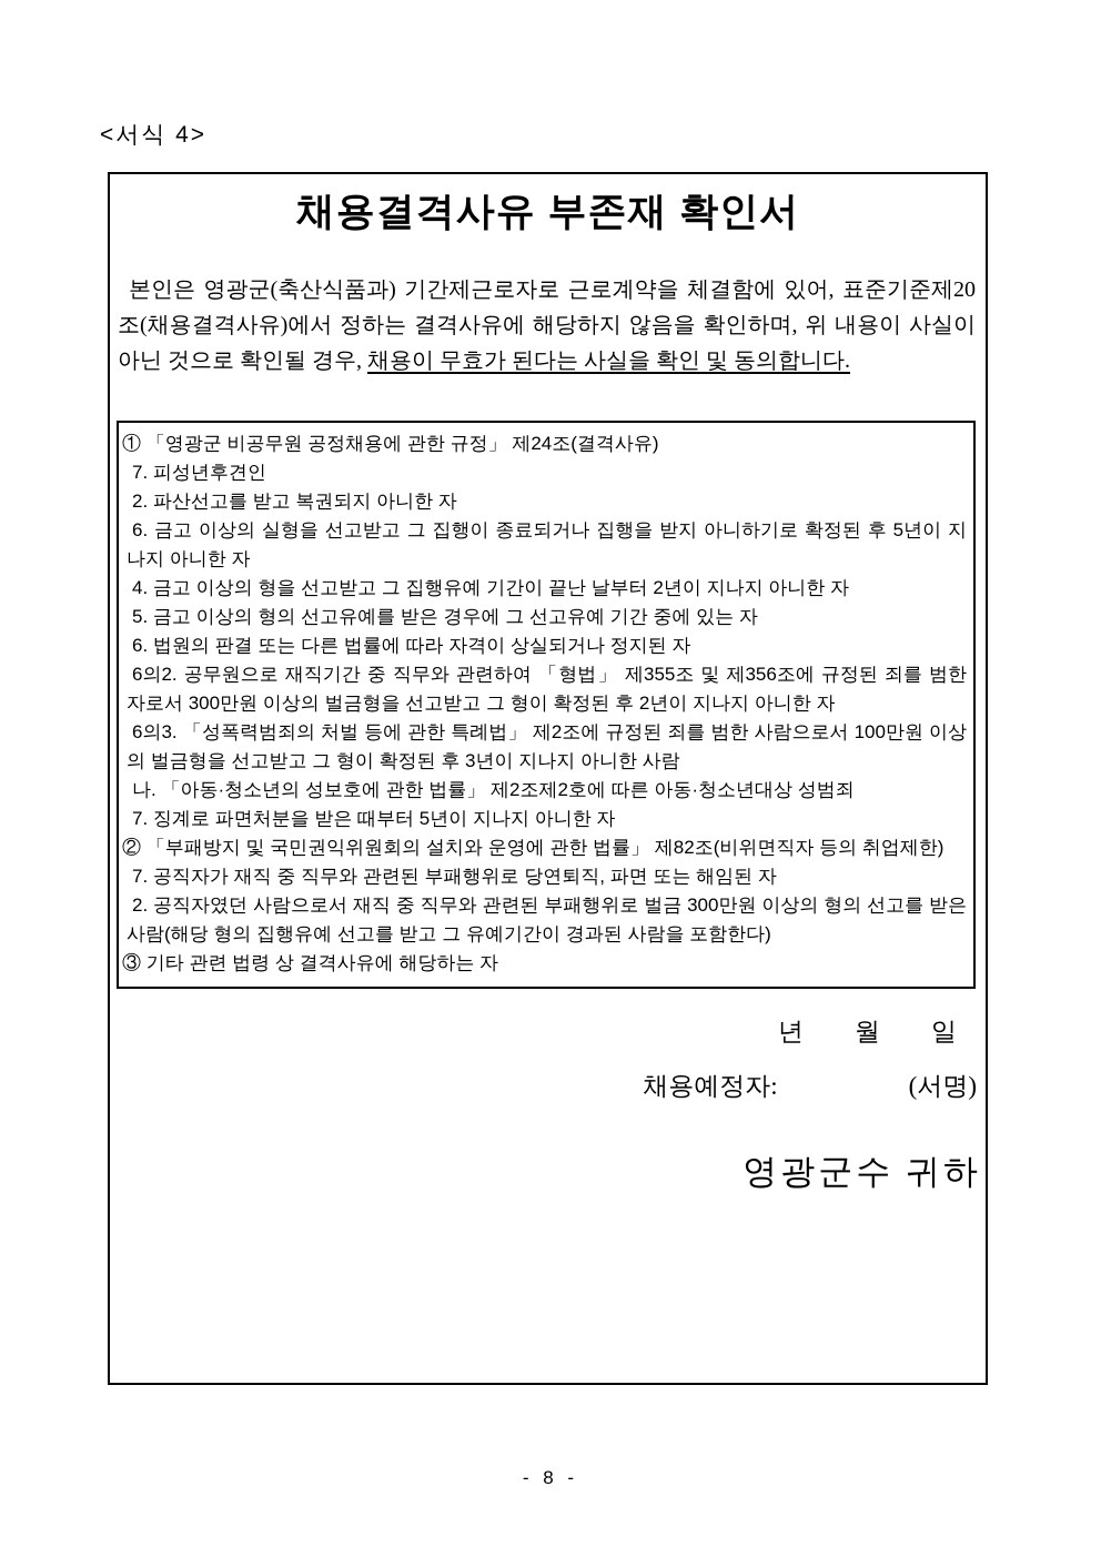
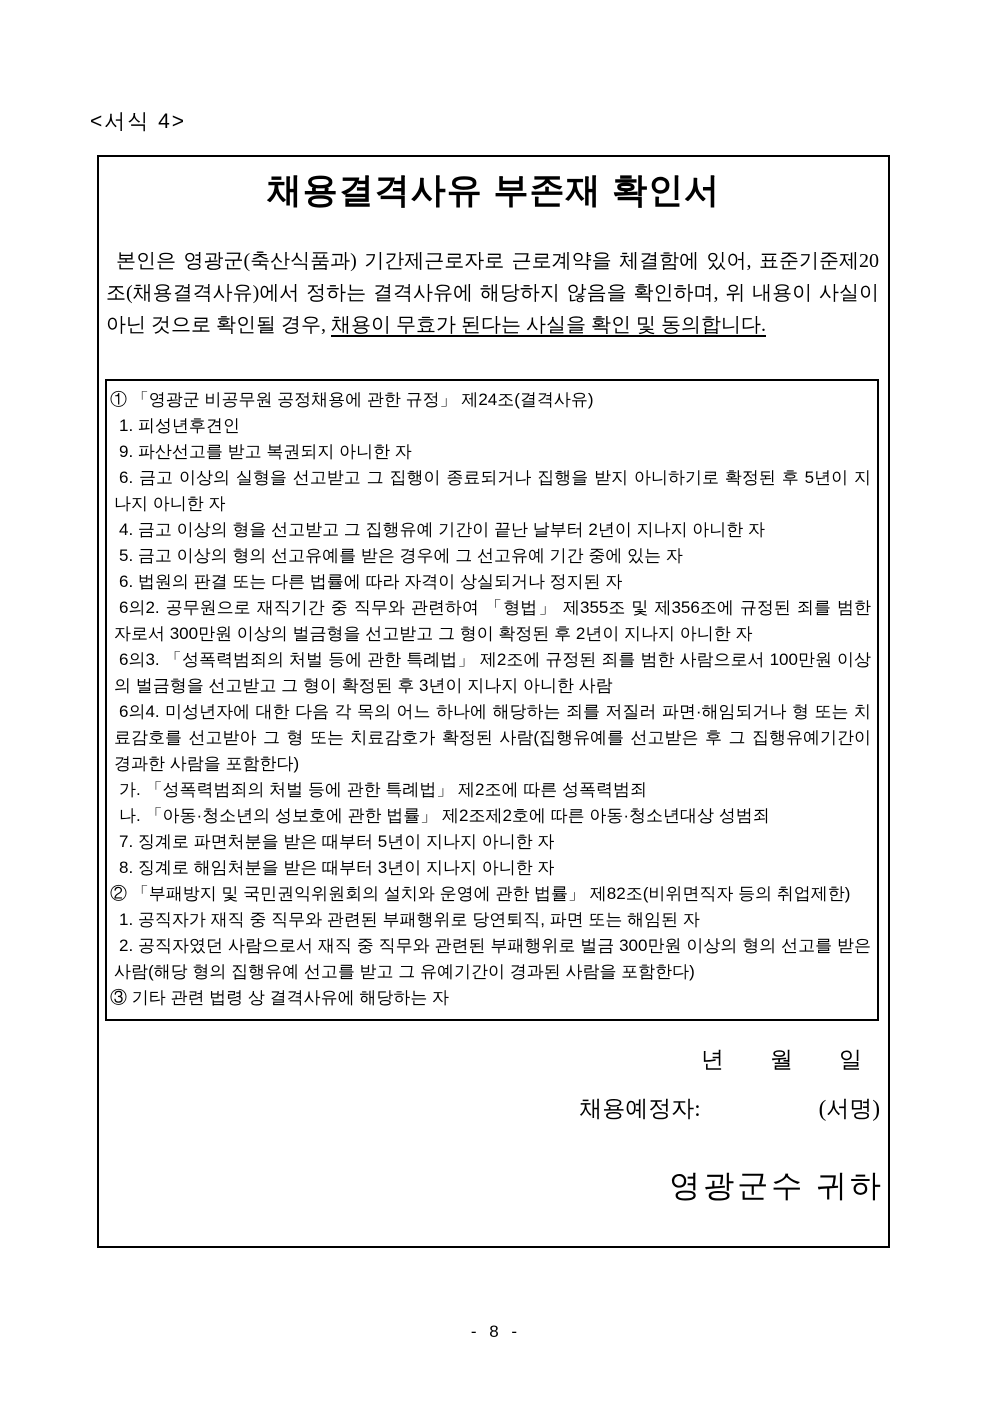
  <서식 4>
  채용결격사유 부존재 확인서
  본인은 영광군(축산식품과) 기간제근로자로 근로계약을 체결함에 있어, 표준기준제20조(채용결격사유)에서 정하는 결격사유에 해당하지 않음을 확인하며, 위 내용이 사실이 아닌 것으로 확인될 경우, 채용이 무효가 된다는 사실을 확인 및 동의합니다.
  ① 「영광군 비공무원 공정채용에 관한 규정」 제24조(결격사유)
- 7. 피성년후견인
+ 1. 피성년후견인
- 2. 파산선고를 받고 복권되지 아니한 자
+ 9. 파산선고를 받고 복권되지 아니한 자
  6. 금고 이상의 실형을 선고받고 그 집행이 종료되거나 집행을 받지 아니하기로 확정된 후 5년이 지나지 아니한 자
  4. 금고 이상의 형을 선고받고 그 집행유예 기간이 끝난 날부터 2년이 지나지 아니한 자
  5. 금고 이상의 형의 선고유예를 받은 경우에 그 선고유예 기간 중에 있는 자
  6. 법원의 판결 또는 다른 법률에 따라 자격이 상실되거나 정지된 자
  6의2. 공무원으로 재직기간 중 직무와 관련하여 「형법」 제355조 및 제356조에 규정된 죄를 범한 자로서 300만원 이상의 벌금형을 선고받고 그 형이 확정된 후 2년이 지나지 아니한 자
  6의3. 「성폭력범죄의 처벌 등에 관한 특례법」 제2조에 규정된 죄를 범한 사람으로서 100만원 이상의 벌금형을 선고받고 그 형이 확정된 후 3년이 지나지 아니한 사람
+ 6의4. 미성년자에 대한 다음 각 목의 어느 하나에 해당하는 죄를 저질러 파면·해임되거나 형 또는 치료감호를 선고받아 그 형 또는 치료감호가 확정된 사람(집행유예를 선고받은 후 그 집행유예기간이 경과한 사람을 포함한다)
+ 가. 「성폭력범죄의 처벌 등에 관한 특례법」 제2조에 따른 성폭력범죄
  나. 「아동·청소년의 성보호에 관한 법률」 제2조제2호에 따른 아동·청소년대상 성범죄
  7. 징계로 파면처분을 받은 때부터 5년이 지나지 아니한 자
+ 8. 징계로 해임처분을 받은 때부터 3년이 지나지 아니한 자
  ② 「부패방지 및 국민권익위원회의 설치와 운영에 관한 법률」 제82조(비위면직자 등의 취업제한)
- 7. 공직자가 재직 중 직무와 관련된 부패행위로 당연퇴직, 파면 또는 해임된 자
+ 1. 공직자가 재직 중 직무와 관련된 부패행위로 당연퇴직, 파면 또는 해임된 자
  2. 공직자였던 사람으로서 재직 중 직무와 관련된 부패행위로 벌금 300만원 이상의 형의 선고를 받은 사람(해당 형의 집행유예 선고를 받고 그 유예기간이 경과된 사람을 포함한다)
  ③ 기타 관련 법령 상 결격사유에 해당하는 자
  년 월 일
  채용예정자: (서명)
  영광군수 귀하
  - 8 -
